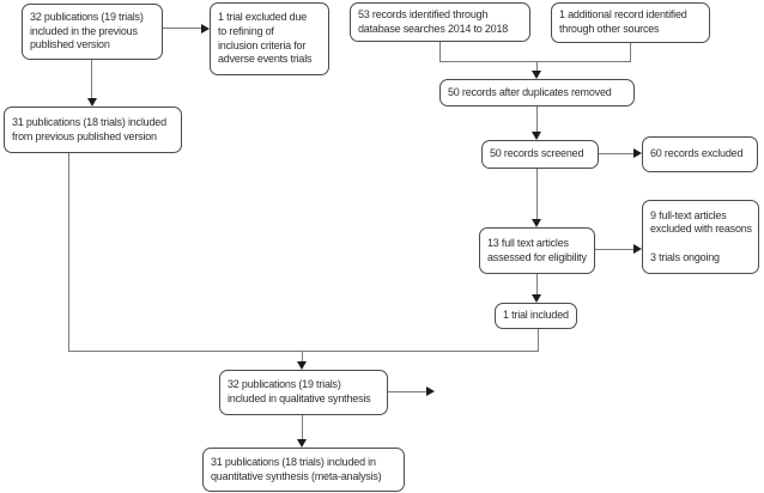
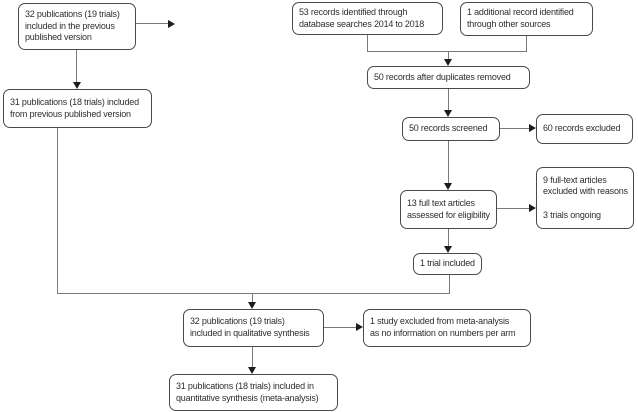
  32 publications (19 trials)
  included in the previous
  published version
- 1 trial excluded due
- to refining of
- inclusion criteria for
- adverse events trials
  53 records identified through
  database searches 2014 to 2018
  1 additional record identified
  through other sources
  50 records after duplicates removed
  31 publications (18 trials) included
  from previous published version
  50 records screened
  60 records excluded
  13 full text articles
  assessed for eligibility
  9 full-text articles
  excluded with reasons
  3 trials ongoing
  1 trial included
  32 publications (19 trials)
  included in qualitative synthesis
+ 1 study excluded from meta-analysis
+ as no information on numbers per arm
  31 publications (18 trials) included in
  quantitative synthesis (meta-analysis)
